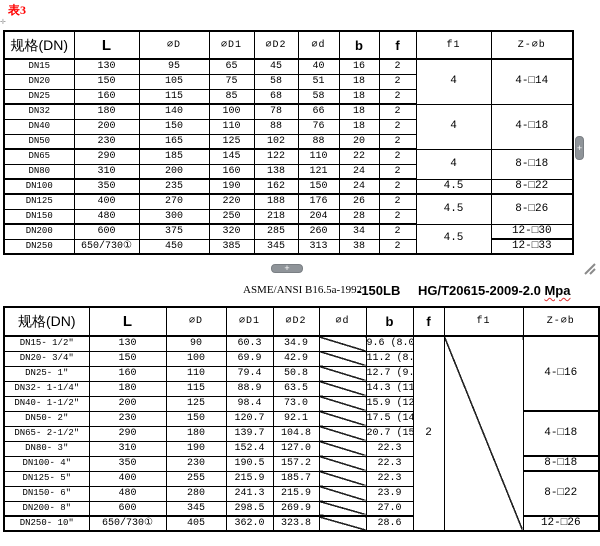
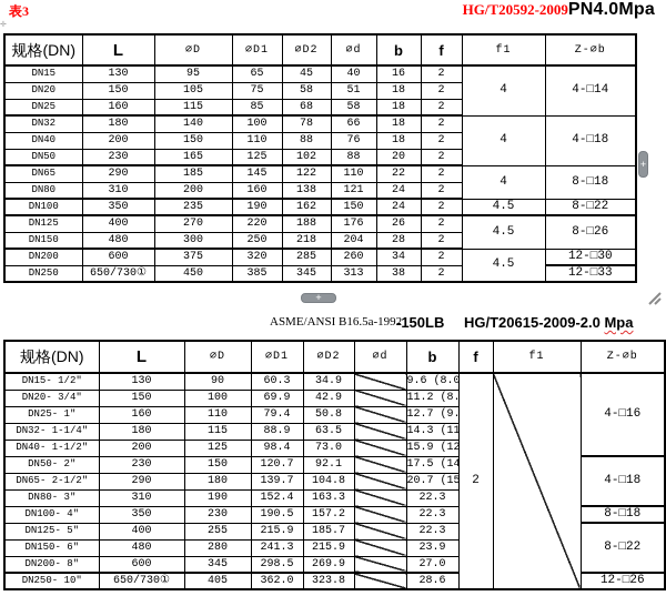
  表3
+ HG/T20592-2009PN4.0Mpa
  规格(DN)	L	⌀D	⌀D1	⌀D2	⌀d	b	f	f1	Z-⌀b
  DN15	130	95	65	45	40	16	2	4	4-□14
  DN20	150	105	75	58	51	18	2
  DN25	160	115	85	68	58	18	2
  DN32	180	140	100	78	66	18	2	4	4-□18
  DN40	200	150	110	88	76	18	2
  DN50	230	165	125	102	88	20	2
  DN65	290	185	145	122	110	22	2	4	8-□18
  DN80	310	200	160	138	121	24	2
  DN100	350	235	190	162	150	24	2	4.5	8-□22
  DN125	400	270	220	188	176	26	2	4.5	8-□26
  DN150	480	300	250	218	204	28	2
  DN200	600	375	320	285	260	34	2	4.5	12-□30
  DN250	650/730①	450	385	345	313	38	2	12-□33
  +
  +
  ASME/ANSI B16.5a-1992
  -150LB
  HG/T20615-2009-2.0 Mpa
  规格(DN)	L	⌀D	⌀D1	⌀D2	⌀d	b	f	f1	Z-⌀b
  DN15- 1/2″	130	90	60.3	34.9		9.6 (8.0	2		4-□16
  DN20- 3/4″	150	100	69.9	42.9		11.2 (8.
  DN25- 1″	160	110	79.4	50.8		12.7 (9.
  DN32- 1-1/4″	180	115	88.9	63.5		14.3 (11
  DN40- 1-1/2″	200	125	98.4	73.0		15.9 (12
  DN50- 2″	230	150	120.7	92.1		17.5 (14	4-□18
  DN65- 2-1/2″	290	180	139.7	104.8		20.7 (15
- DN80- 3″	310	190	152.4	127.0		22.3
+ DN80- 3″	310	190	152.4	163.3		22.3
  DN100- 4″	350	230	190.5	157.2		22.3	8-□18
  DN125- 5″	400	255	215.9	185.7		22.3	8-□22
  DN150- 6″	480	280	241.3	215.9		23.9
  DN200- 8″	600	345	298.5	269.9		27.0
  DN250- 10″	650/730①	405	362.0	323.8		28.6	12-□26
